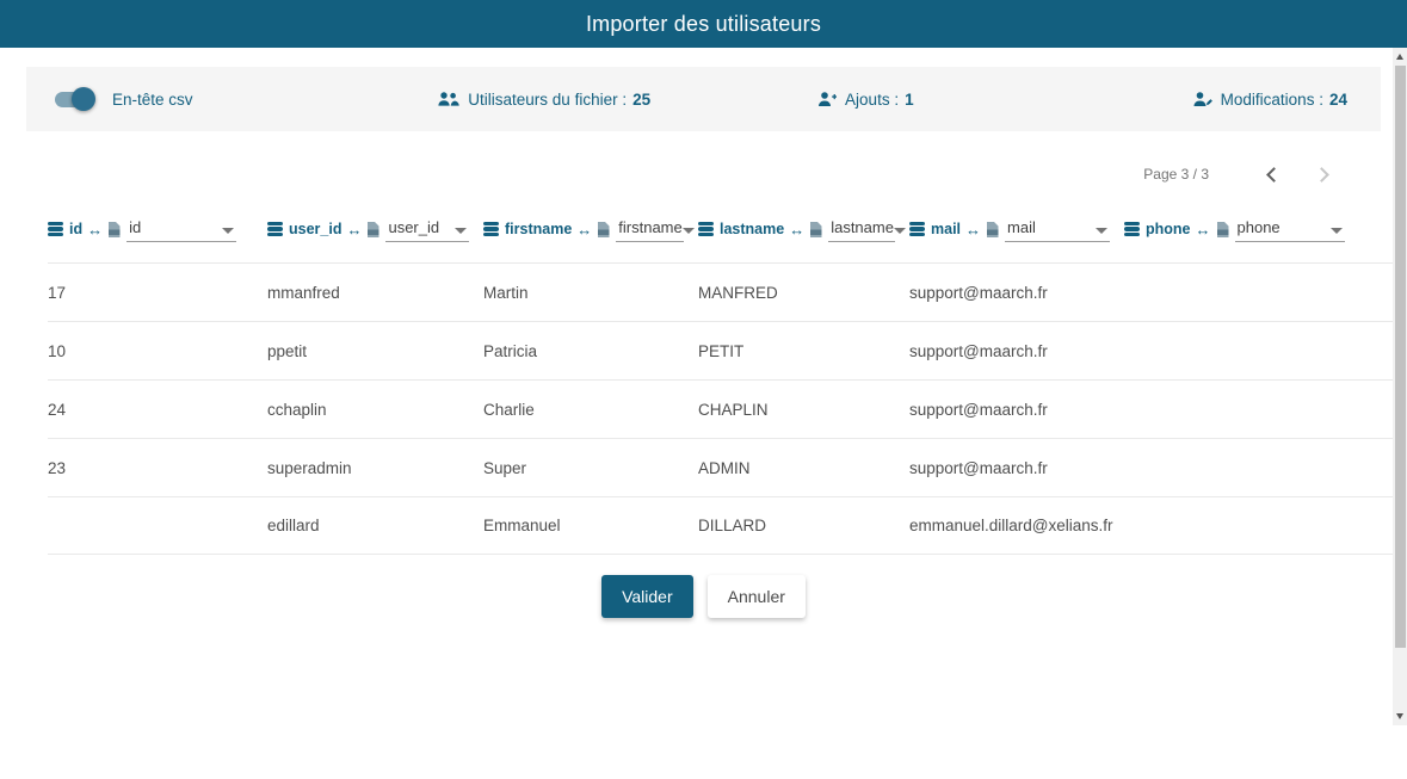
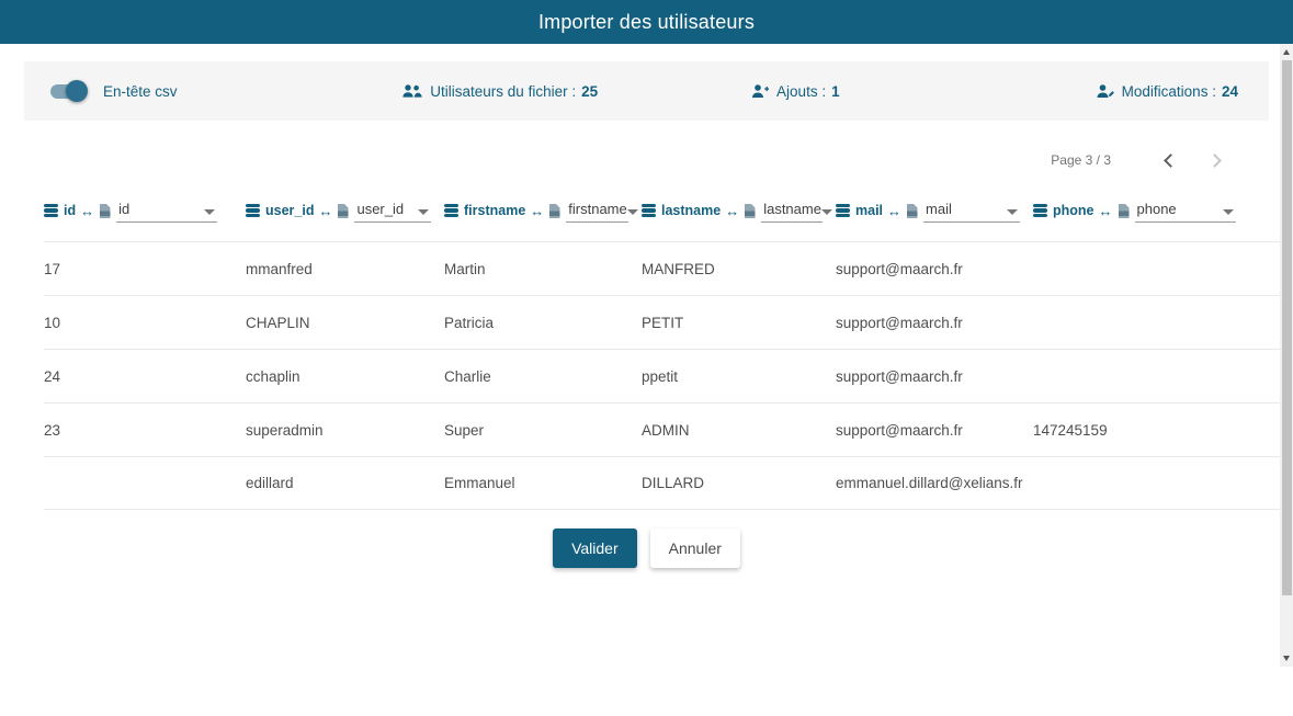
  Importer des utilisateurs
  En-tête csv
  Utilisateurs du fichier :
  25
  Ajouts :
  1
  Modifications :
  24
  Page 3 / 3
  id
  ↔
  id
  user_id
  ↔
  user_id
  firstname
  ↔
  firstname
  lastname
  ↔
  lastname
  mail
  ↔
  mail
  phone
  ↔
  phone
  17
  mmanfred
  Martin
  MANFRED
  support@maarch.fr
  10
- ppetit
+ CHAPLIN
  Patricia
  PETIT
  support@maarch.fr
  24
  cchaplin
  Charlie
- CHAPLIN
+ ppetit
  support@maarch.fr
  23
  superadmin
  Super
  ADMIN
  support@maarch.fr
+ 147245159
  edillard
  Emmanuel
  DILLARD
  emmanuel.dillard@xelians.fr
  Valider
  Annuler
